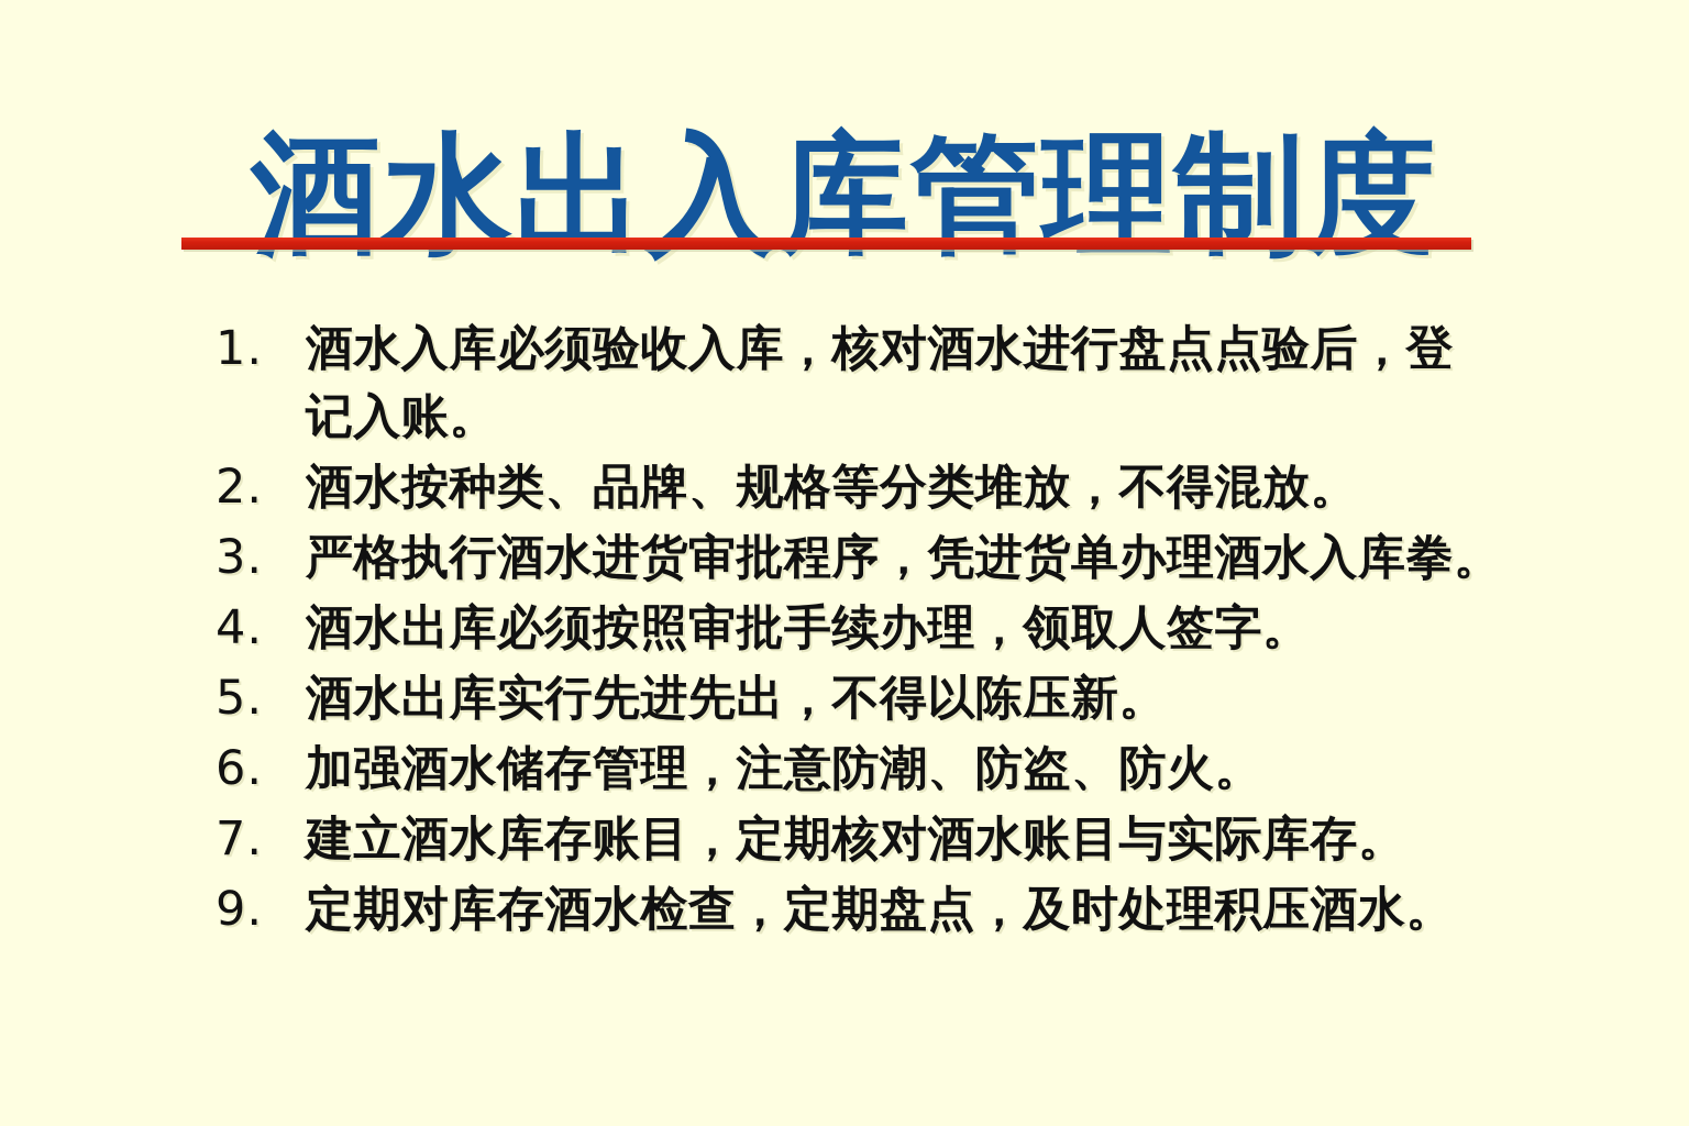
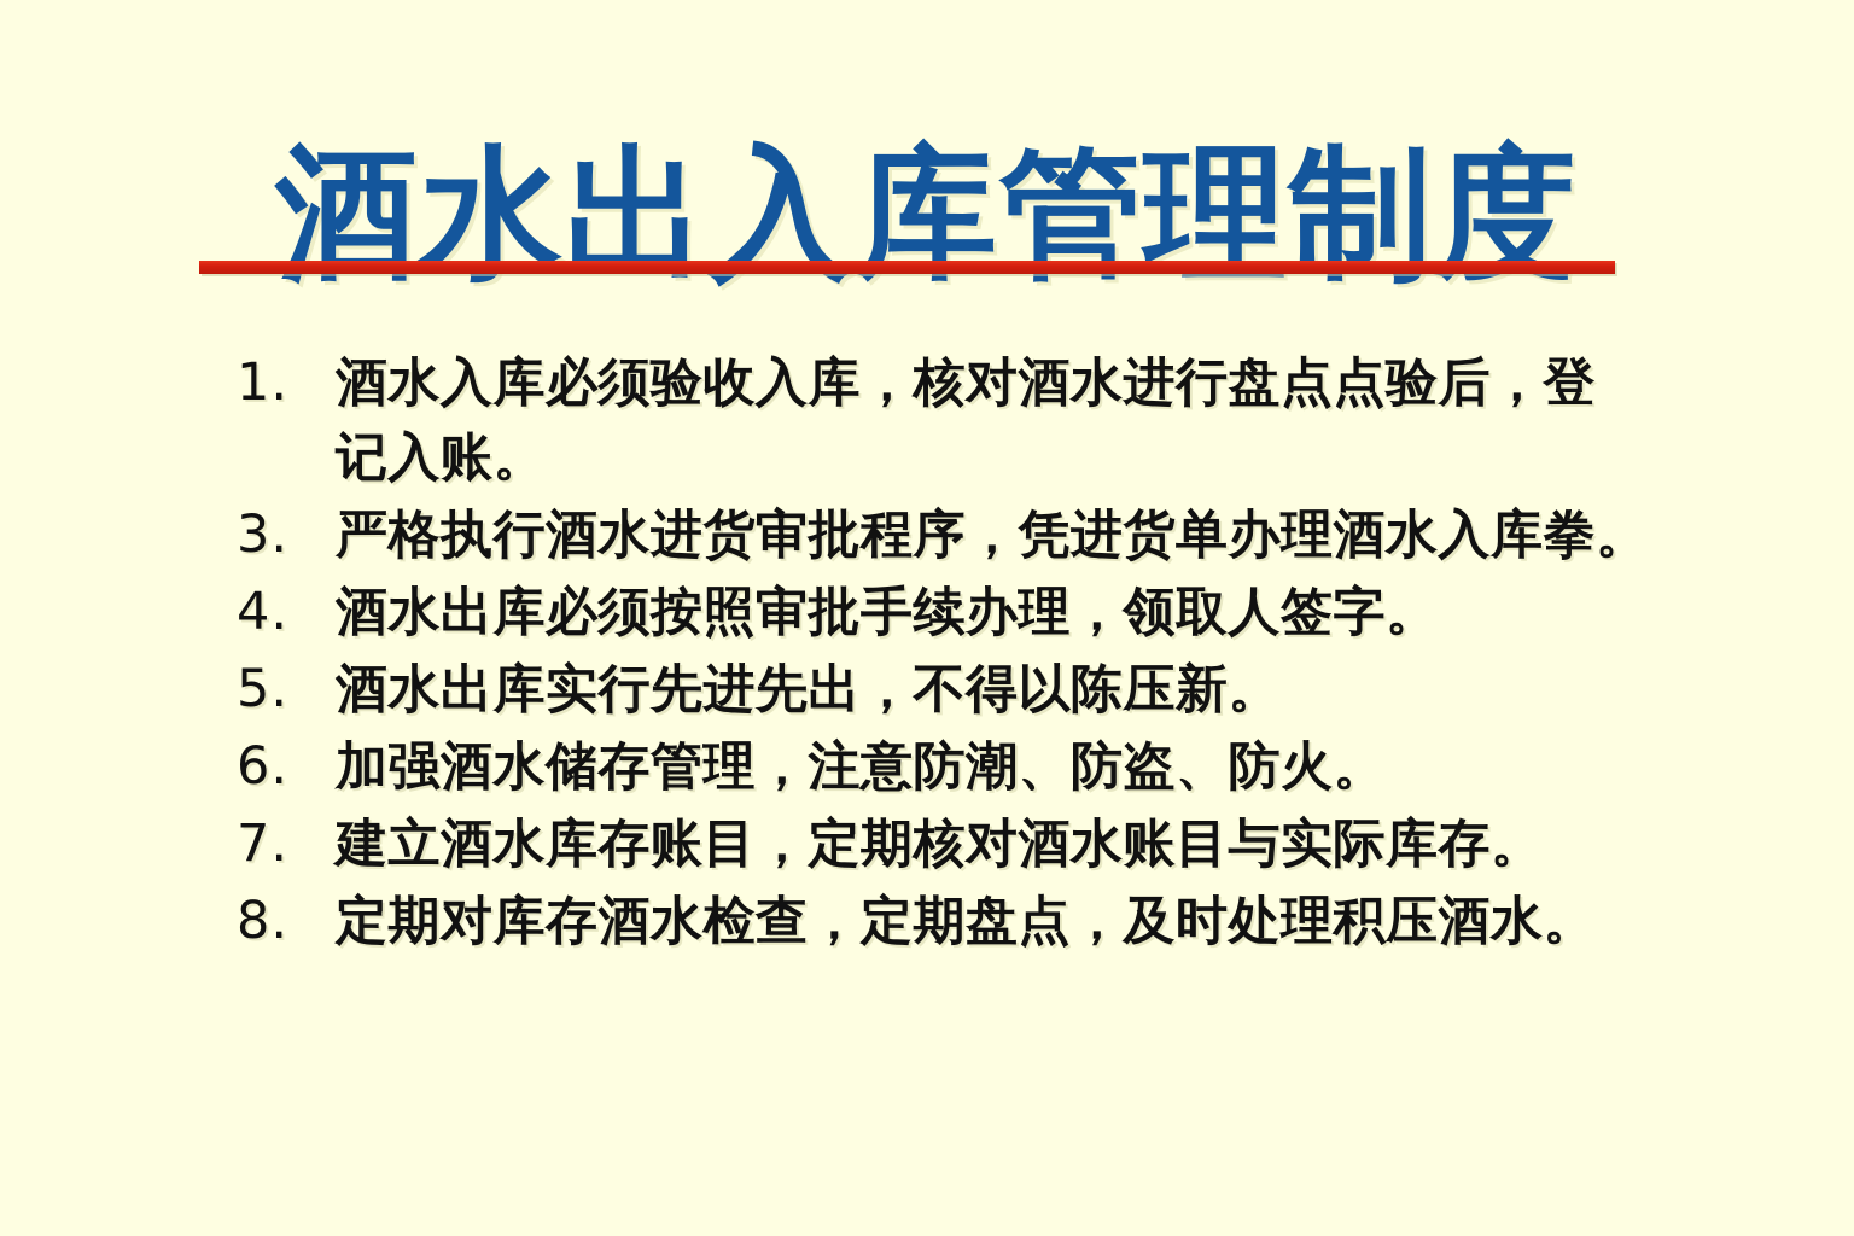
  酒水出入库管理制度
  1.
  酒水入库必须验收入库，核对酒水进行盘点点验后，登记入账。
- 2.
- 酒水按种类、品牌、规格等分类堆放，不得混放。
  3.
  严格执行酒水进货审批程序，凭进货单办理酒水入库拳。
  4.
  酒水出库必须按照审批手续办理，领取人签字。
  5.
  酒水出库实行先进先出，不得以陈压新。
  6.
  加强酒水储存管理，注意防潮、防盗、防火。
  7.
  建立酒水库存账目，定期核对酒水账目与实际库存。
- 9.
+ 8.
  定期对库存酒水检查，定期盘点，及时处理积压酒水。
